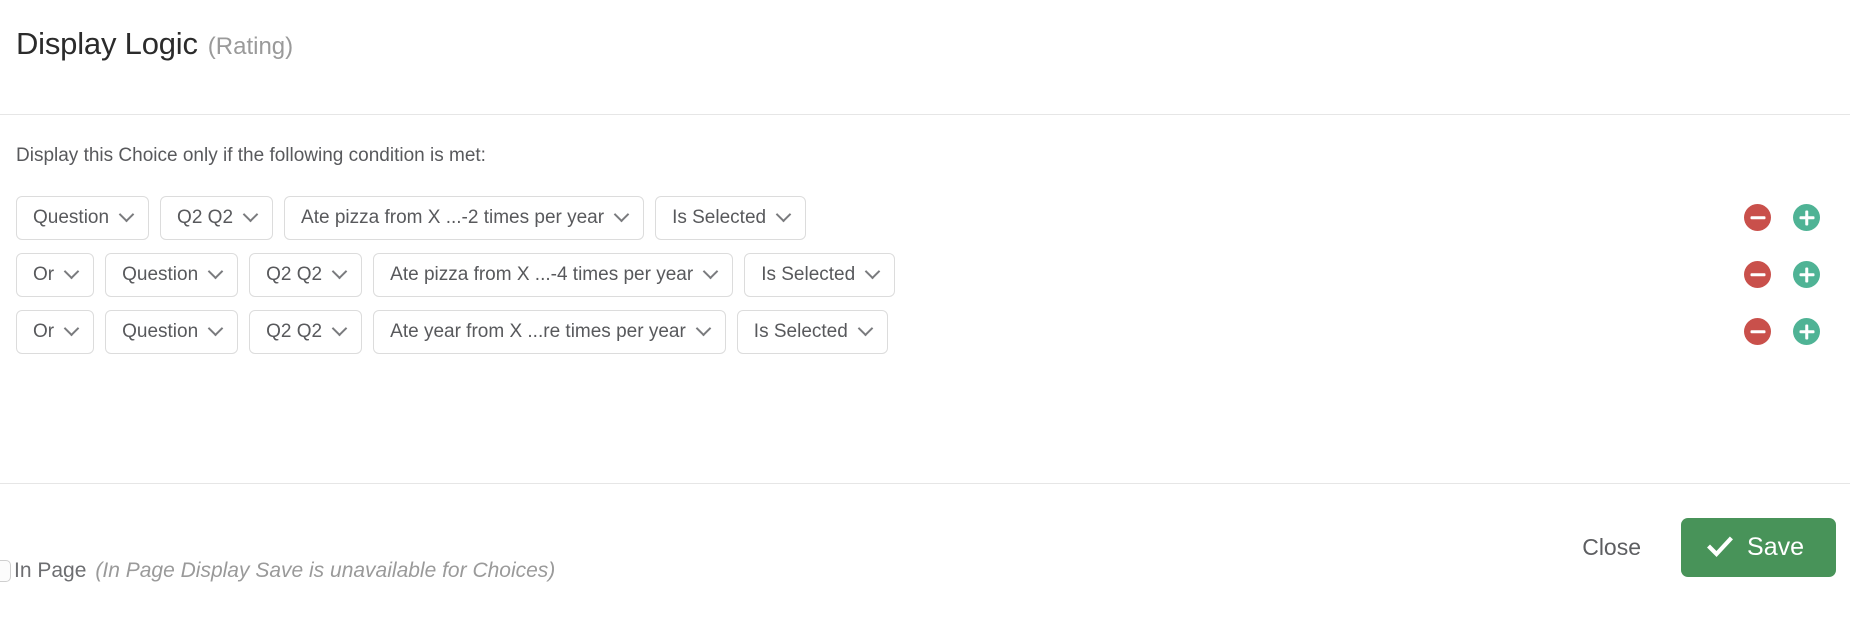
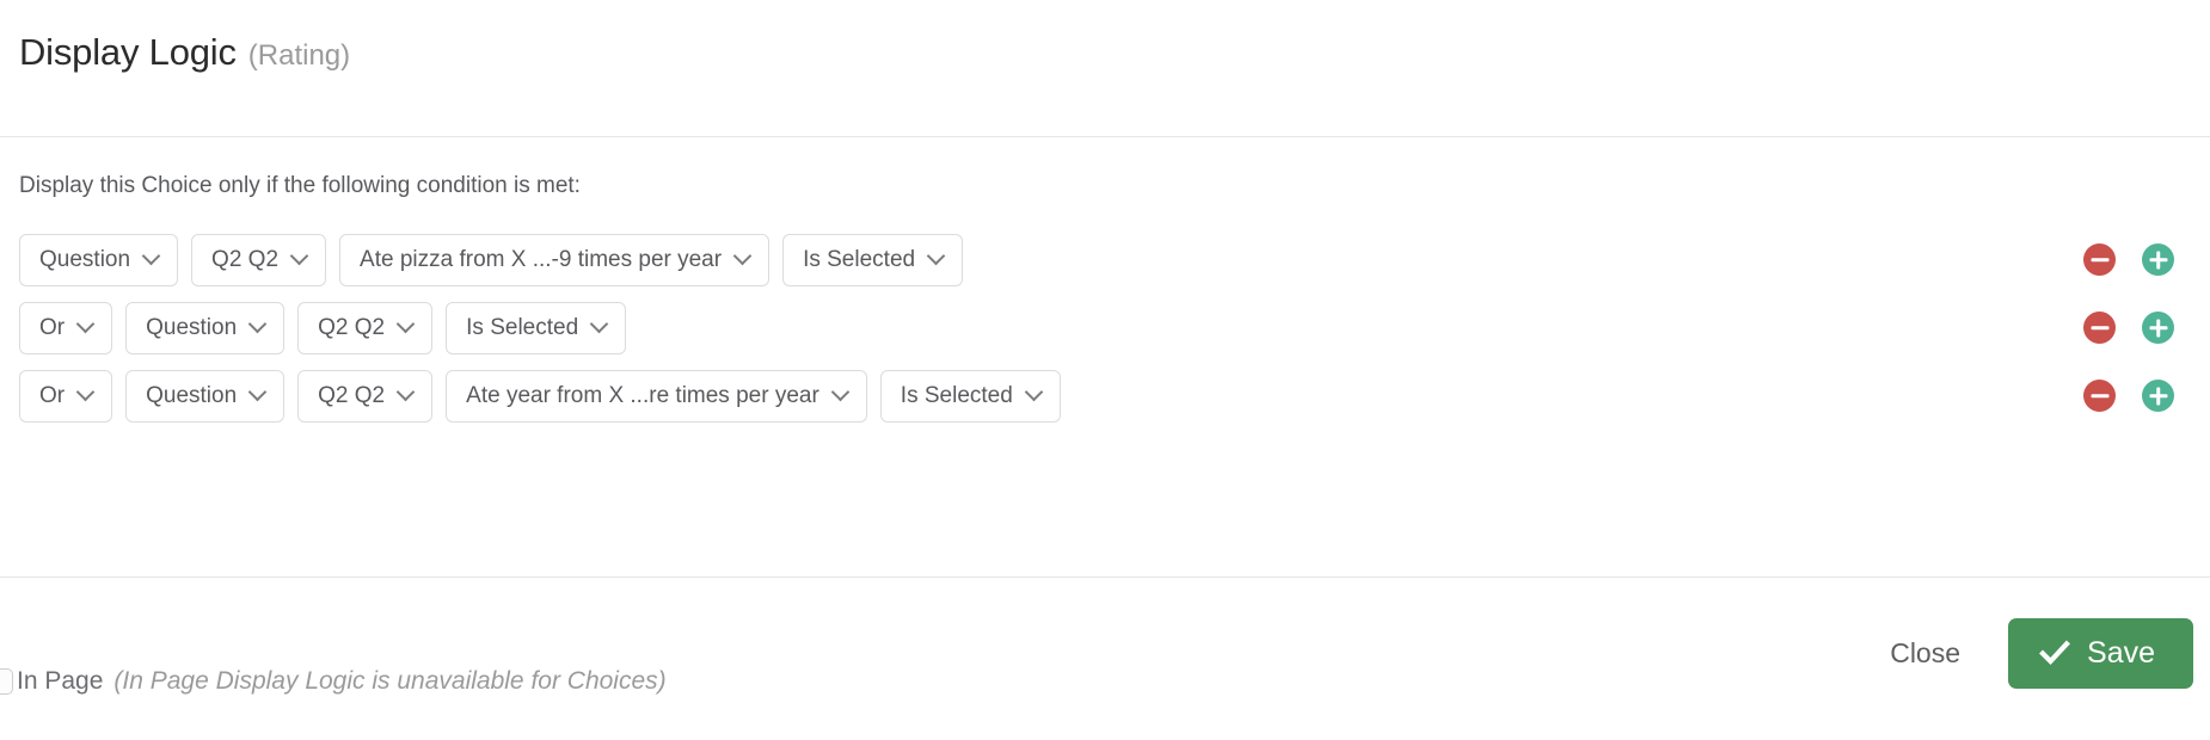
  Display Logic
  (Rating)
  Display this Choice only if the following condition is met:
  Question
  Q2 Q2
- Ate pizza from X ...-2 times per year
+ Ate pizza from X ...-9 times per year
  Is Selected
  Or
  Question
  Q2 Q2
- Ate pizza from X ...-4 times per year
  Is Selected
  Or
  Question
  Q2 Q2
  Ate year from X ...re times per year
  Is Selected
  In Page
- (In Page Display Save is unavailable for Choices)
+ (In Page Display Logic is unavailable for Choices)
  Close
  Save
